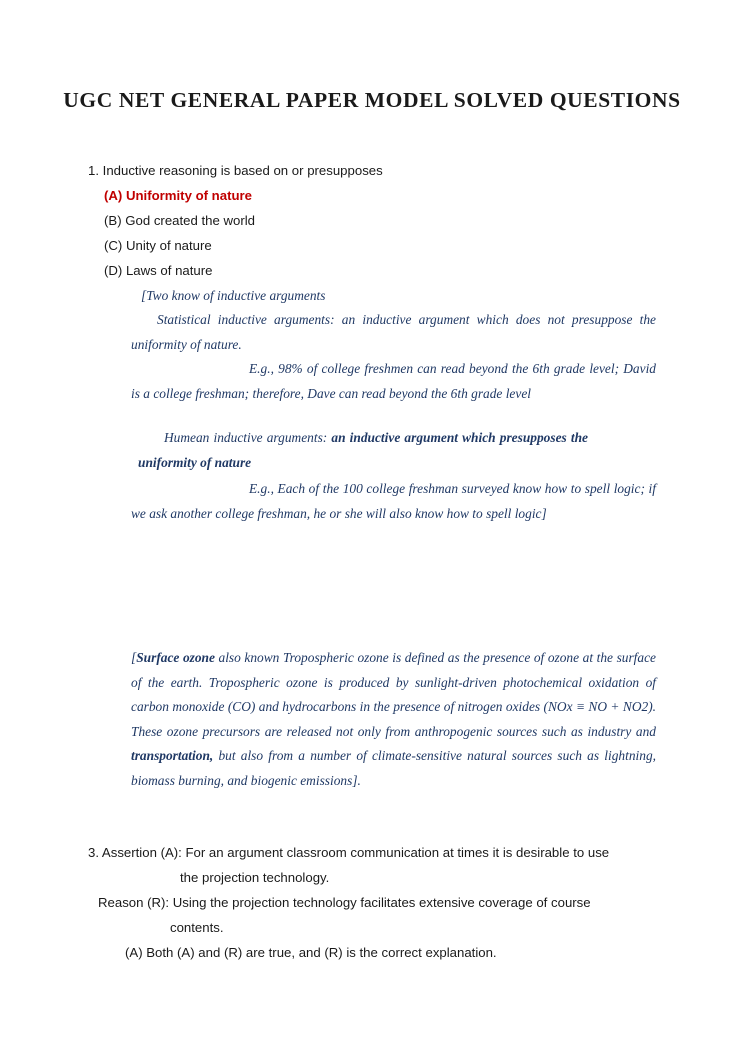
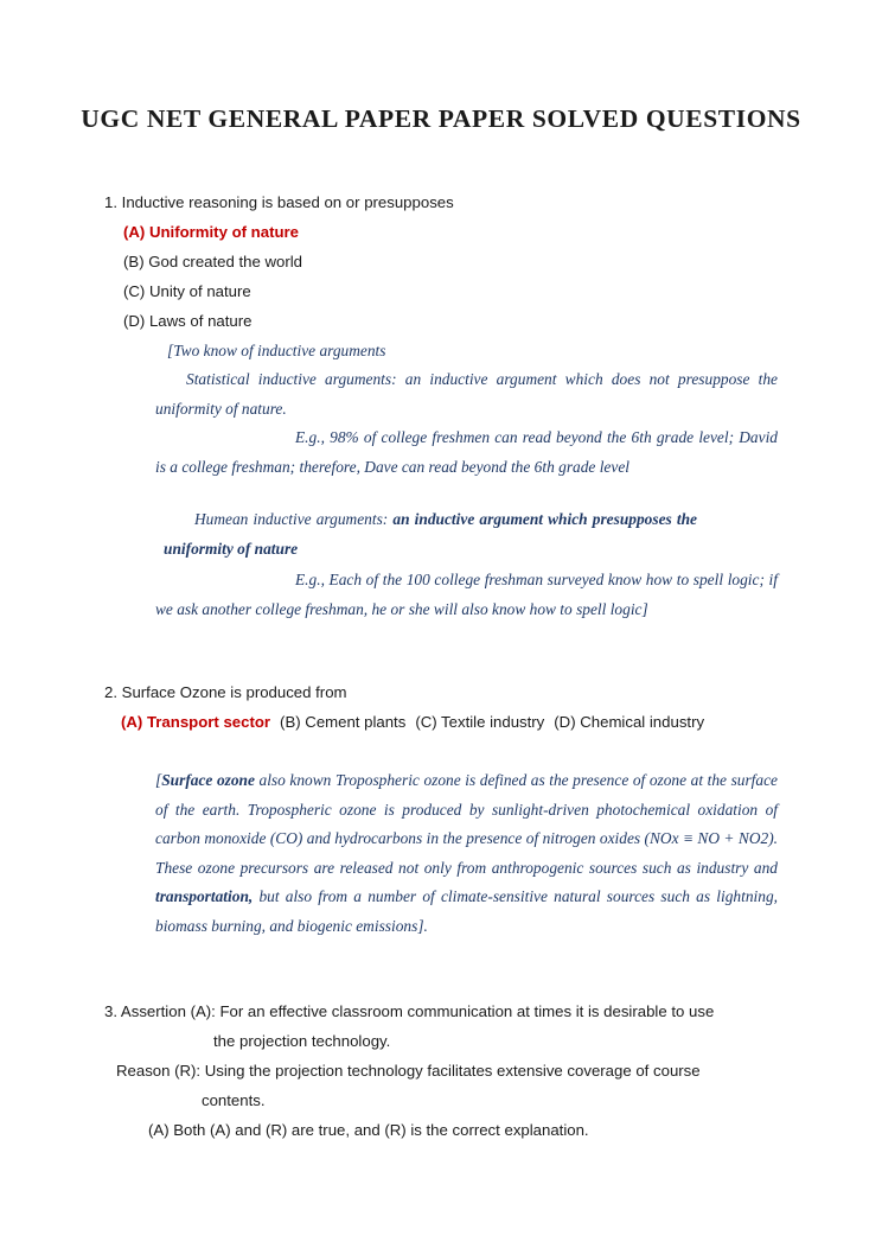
- UGC NET GENERAL PAPER MODEL SOLVED QUESTIONS
+ UGC NET GENERAL PAPER PAPER SOLVED QUESTIONS
  1. Inductive reasoning is based on or presupposes
  (A) Uniformity of nature
  (B) God created the world
  (C) Unity of nature
  (D) Laws of nature
  [Two know of inductive arguments
  Statistical inductive arguments: an inductive argument which does not presuppose the uniformity of nature.
  E.g., 98% of college freshmen can read beyond the 6th grade level; David is a college freshman; therefore, Dave can read beyond the 6th grade level
  Humean inductive arguments: an inductive argument which presupposes the uniformity of nature
  E.g., Each of the 100 college freshman surveyed know how to spell logic; if we ask another college freshman, he or she will also know how to spell logic]
+ 2. Surface Ozone is produced from
+ (A) Transport sector (B) Cement plants (C) Textile industry (D) Chemical industry
  [Surface ozone also known Tropospheric ozone is defined as the presence of ozone at the surface of the earth. Tropospheric ozone is produced by sunlight-driven photochemical oxidation of carbon monoxide (CO) and hydrocarbons in the presence of nitrogen oxides (NOx ≡ NO + NO2). These ozone precursors are released not only from anthropogenic sources such as industry and transportation, but also from a number of climate-sensitive natural sources such as lightning, biomass burning, and biogenic emissions].
- 3. Assertion (A): For an argument classroom communication at times it is desirable to use
+ 3. Assertion (A): For an effective classroom communication at times it is desirable to use
  the projection technology.
  Reason (R): Using the projection technology facilitates extensive coverage of course
  contents.
  (A) Both (A) and (R) are true, and (R) is the correct explanation.
